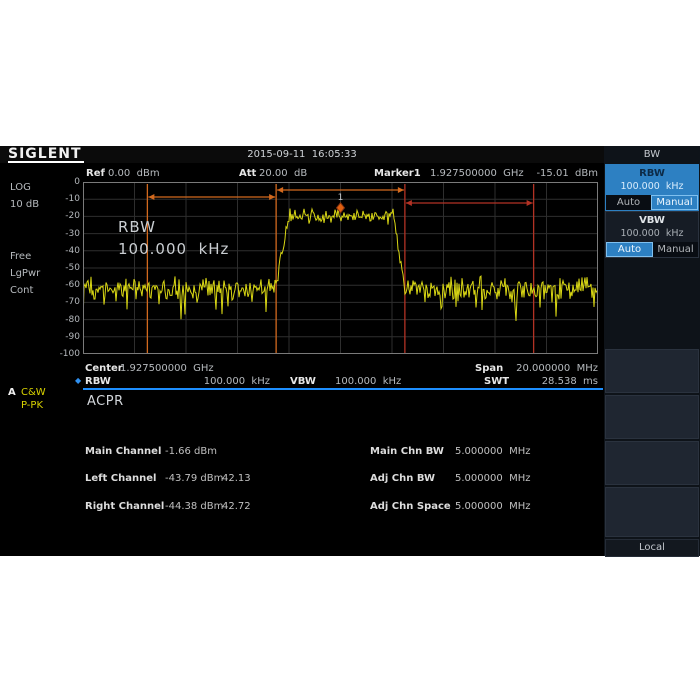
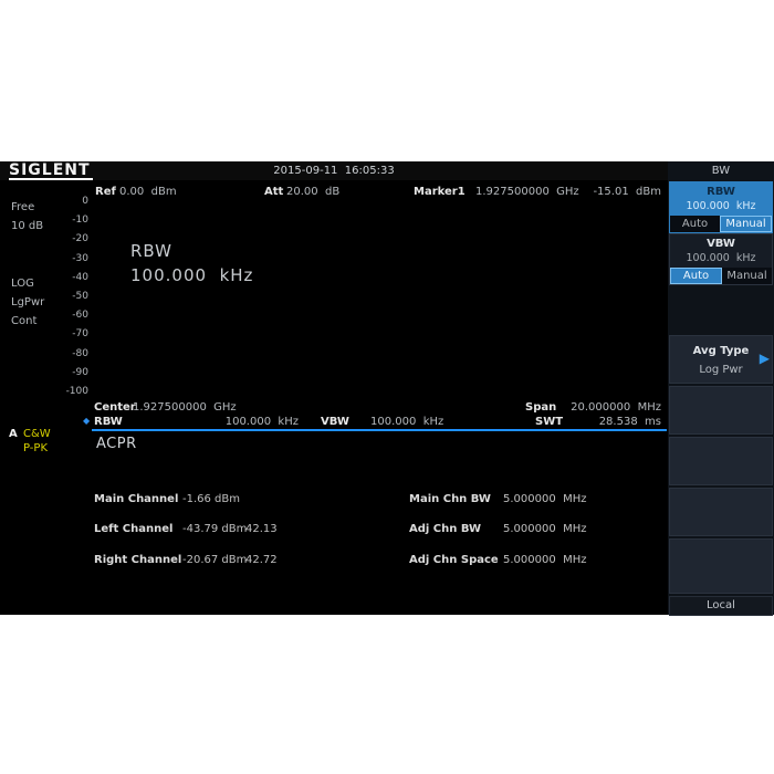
  SIGLENT
  2015-09-11 16:05:33
  Ref
  0.00 dBm
  Att
  20.00 dB
  Marker1
  1.927500000 GHz
  -15.01 dBm
- LOG
+ Free
  10 dB
- Free
+ LOG
  LgPwr
  Cont
  A
  C&W
  P-PK
  0
  -10
  -20
  -30
  -40
  -50
  -60
  -70
  -80
  -90
  -100
- 1
  RBW
  100.000 kHz
  Center
  1.927500000 GHz
  Span
  20.000000 MHz
  ◆
  RBW
  100.000 kHz
  VBW
  100.000 kHz
  SWT
  28.538 ms
  ACPR
  Main Channel
  -1.66 dBm
  Main Chn BW
  5.000000 MHz
  Left Channel
  -43.79 dBm
  42.13
  Adj Chn BW
  5.000000 MHz
  Right Channel
- -44.38 dBm
+ -20.67 dBm
  42.72
  Adj Chn Space
  5.000000 MHz
  BW
  RBW
  100.000 kHz
  Auto
  Manual
  VBW
  100.000 kHz
  Auto
  Manual
+ Avg Type
+ Log Pwr
+ ▶
  Local
